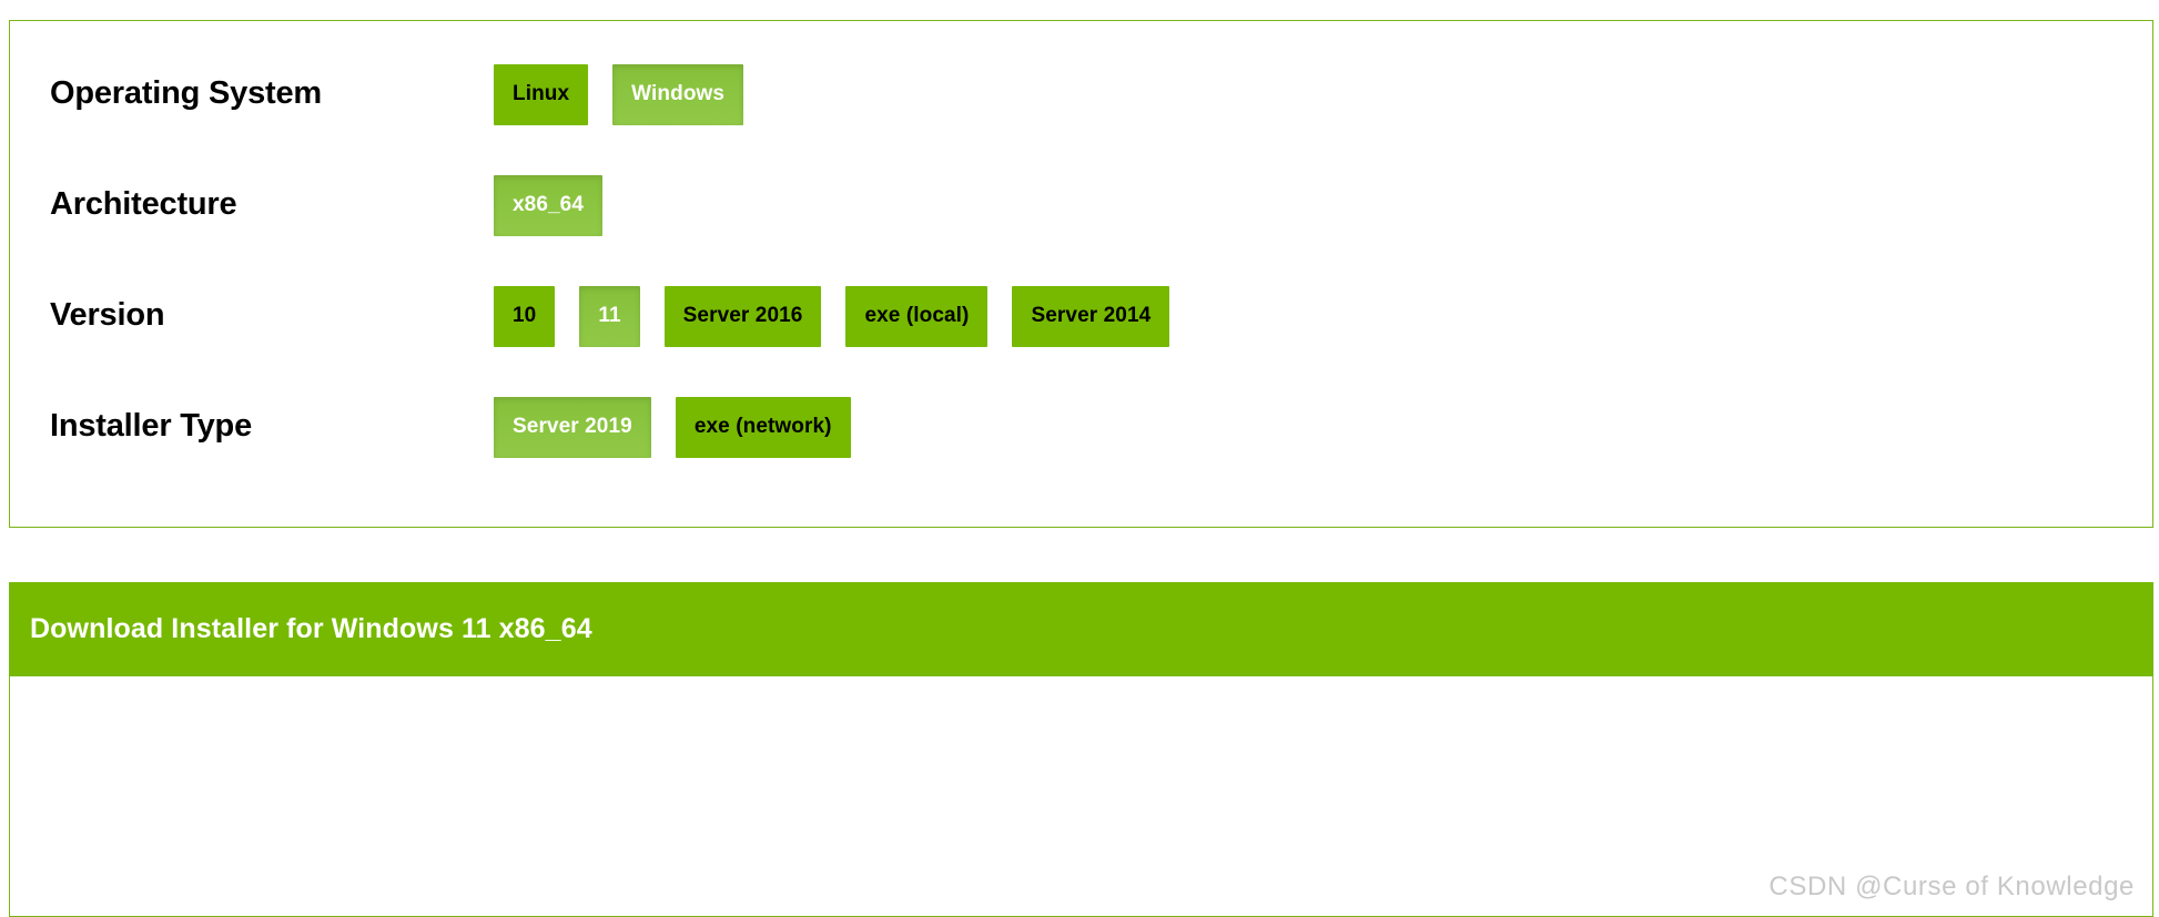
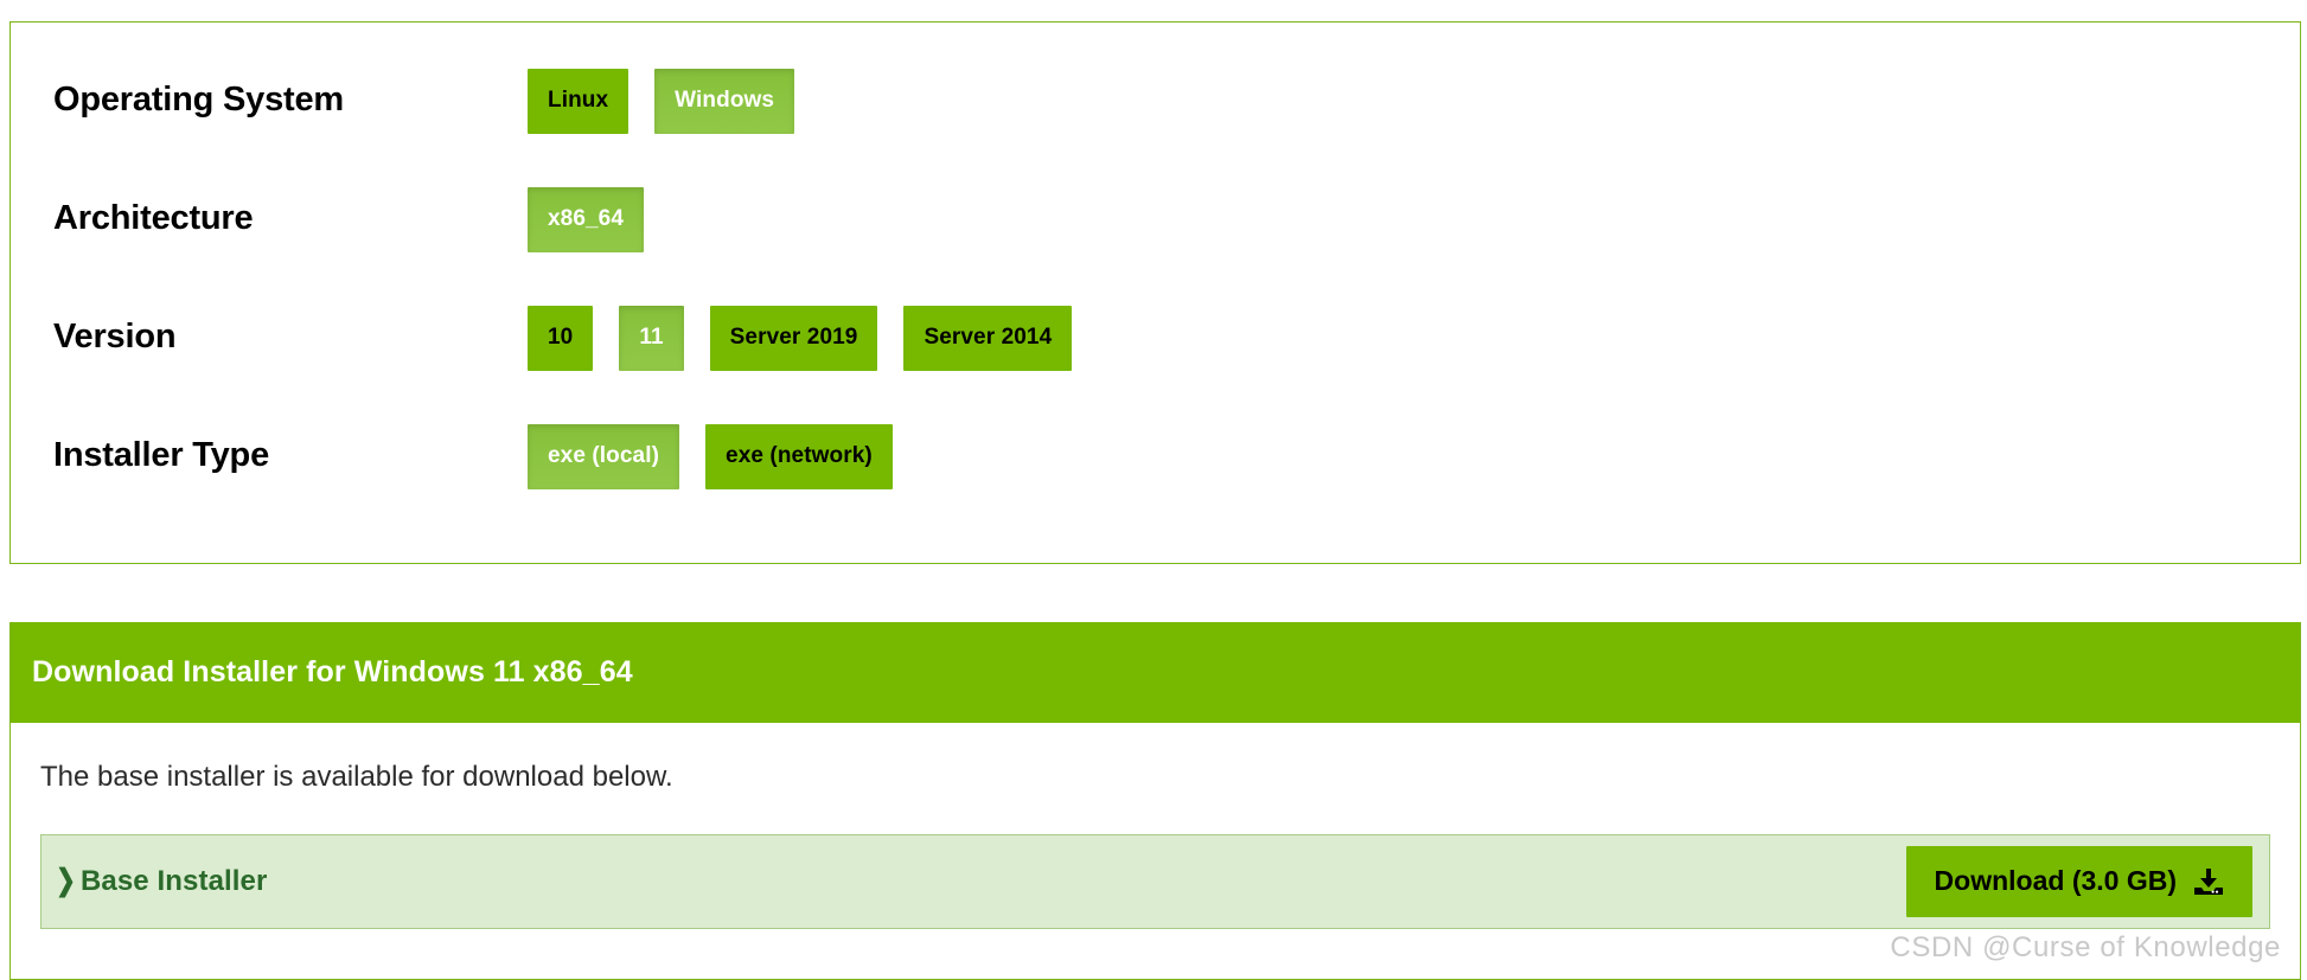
  Operating System
  Linux
  Windows
  Architecture
  x86_64
  Version
  10
  11
- Server 2016
- exe (local)
+ Server 2019
  Server 2014
  Installer Type
- Server 2019
+ exe (local)
  exe (network)
  Download Installer for Windows 11 x86_64
+ The base installer is available for download below.
+ ❯
+ Base Installer
+ Download (3.0 GB)
  CSDN @Curse of Knowledge
